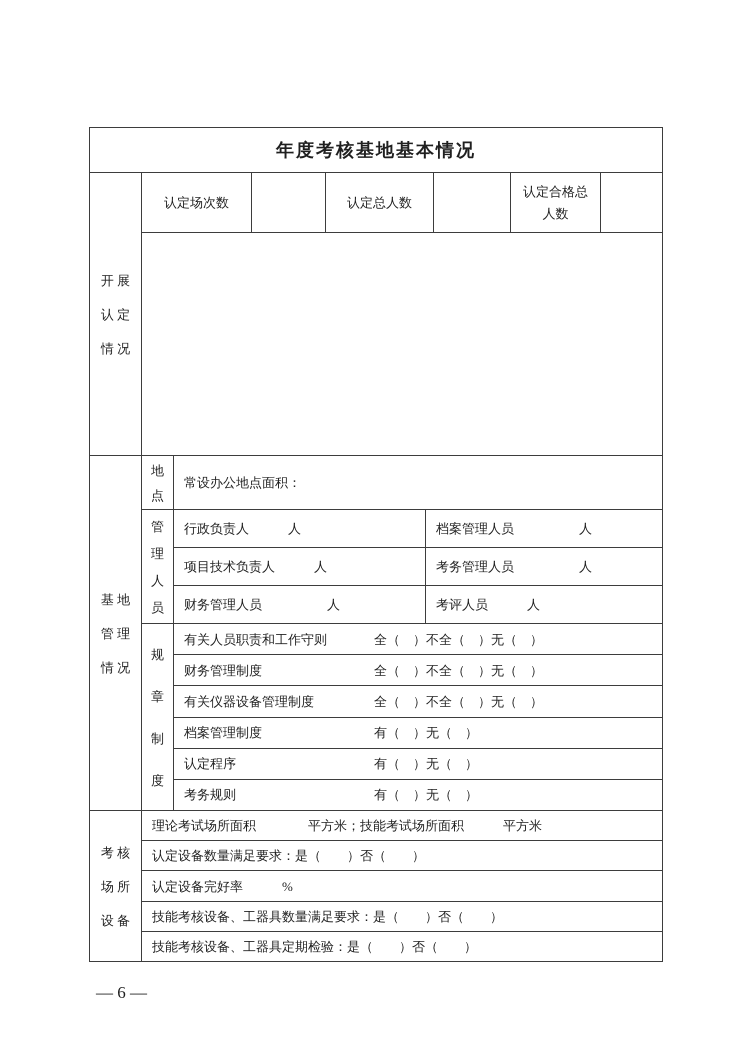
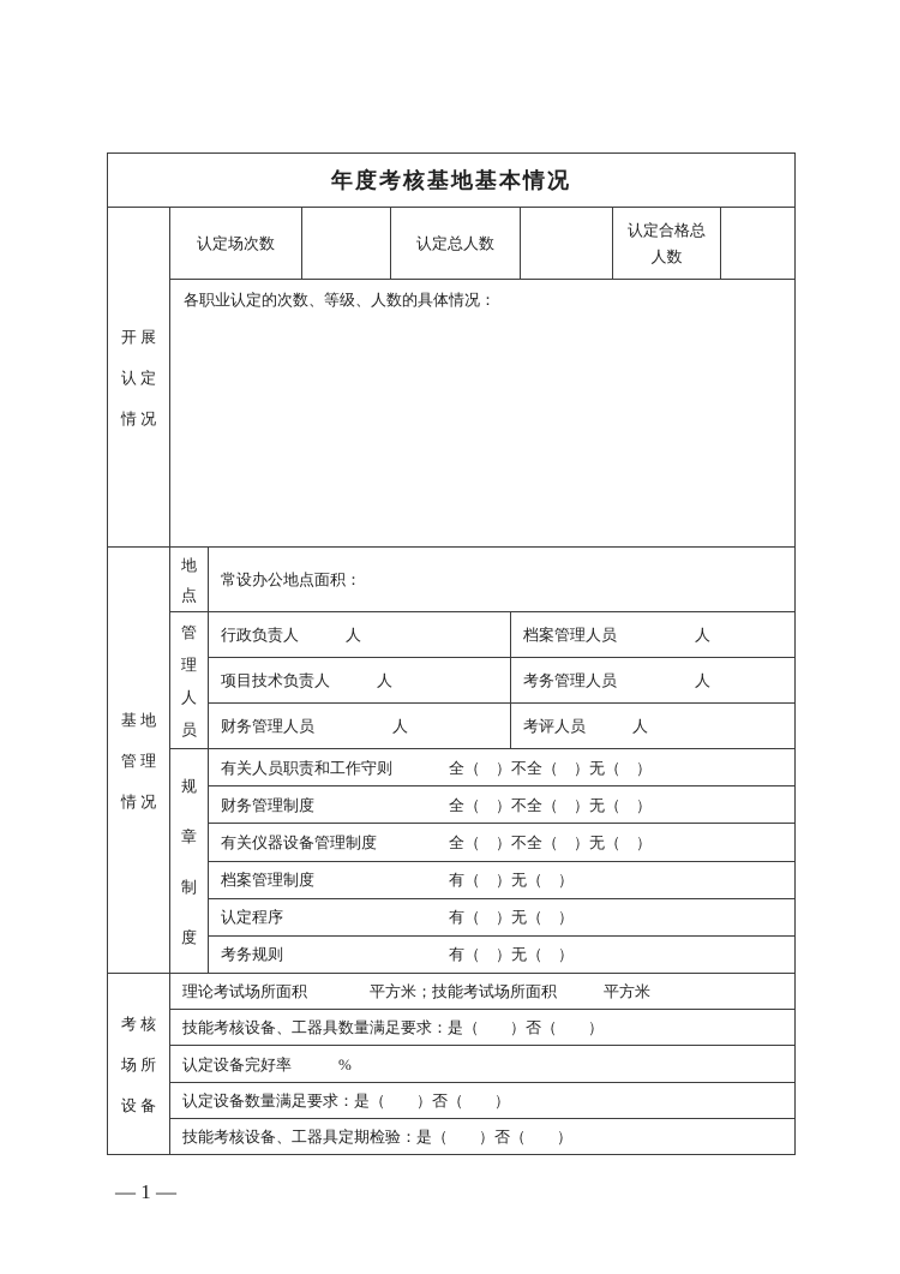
  年度考核基地基本情况
  开 展
  认 定
  情 况
  认定场次数
  认定总人数
  认定合格总人数
+ 各职业认定的次数、等级、人数的具体情况：
  基 地
  管 理
  情 况
  地
  点
  常设办公地点面积：
  管
  理
  人
  员
  行政负责人 人
  档案管理人员 人
  项目技术负责人 人
  考务管理人员 人
  财务管理人员 人
  考评人员 人
  规
  章
  制
  度
  有关人员职责和工作守则
  全（ ）不全（ ）无（ ）
  财务管理制度
  全（ ）不全（ ）无（ ）
  有关仪器设备管理制度
  全（ ）不全（ ）无（ ）
  档案管理制度
  有（ ）无（ ）
  认定程序
  有（ ）无（ ）
  考务规则
  有（ ）无（ ）
  考 核
  场 所
  设 备
  理论考试场所面积 平方米；技能考试场所面积 平方米
- 认定设备数量满足要求：是（ ）否（ ）
+ 技能考核设备、工器具数量满足要求：是（ ）否（ ）
  认定设备完好率 %
- 技能考核设备、工器具数量满足要求：是（ ）否（ ）
+ 认定设备数量满足要求：是（ ）否（ ）
  技能考核设备、工器具定期检验：是（ ）否（ ）
- — 6 —
+ — 1 —
